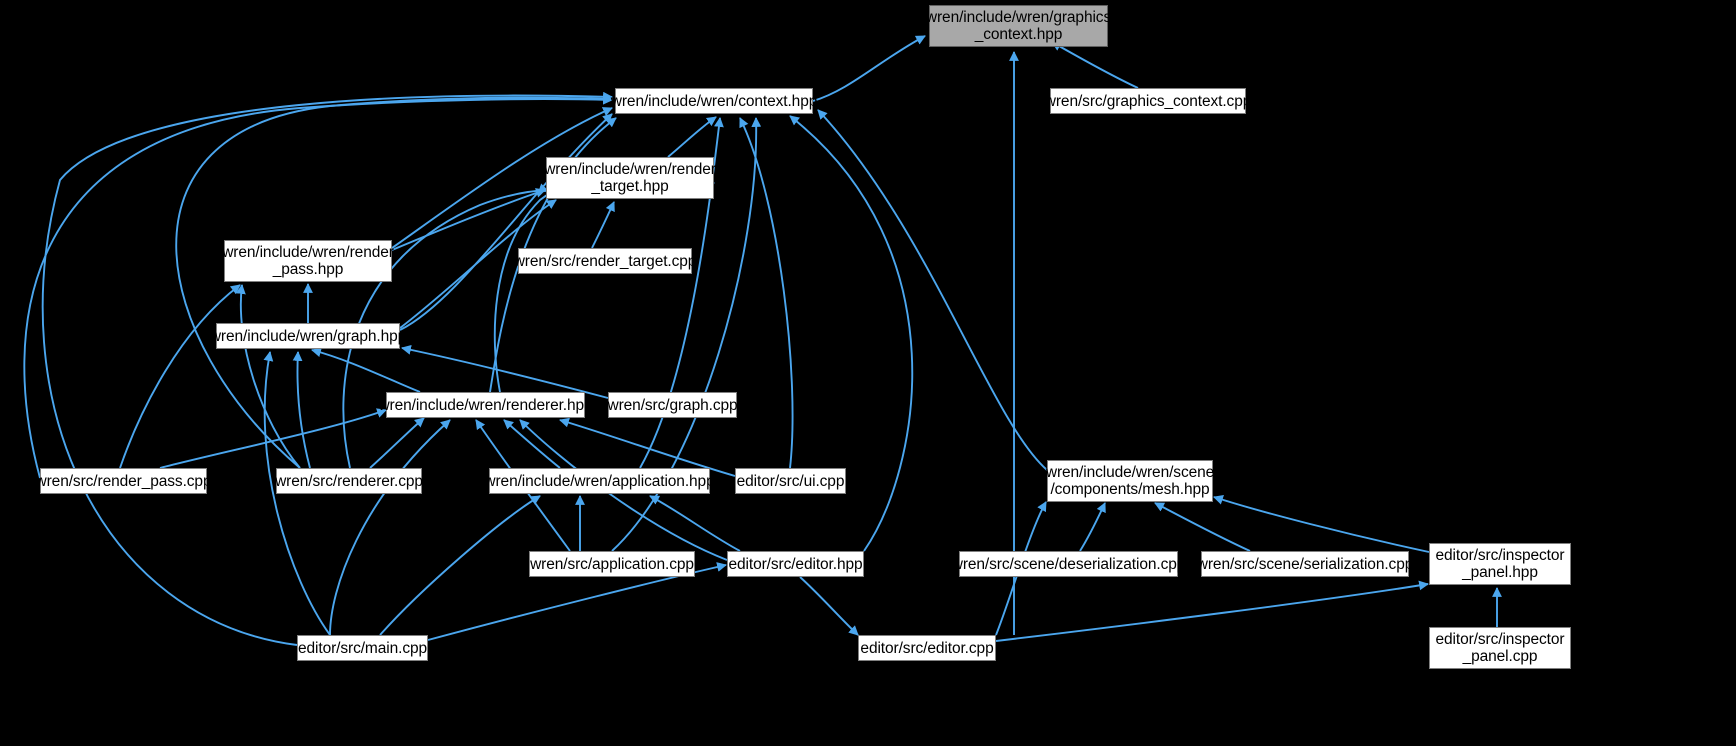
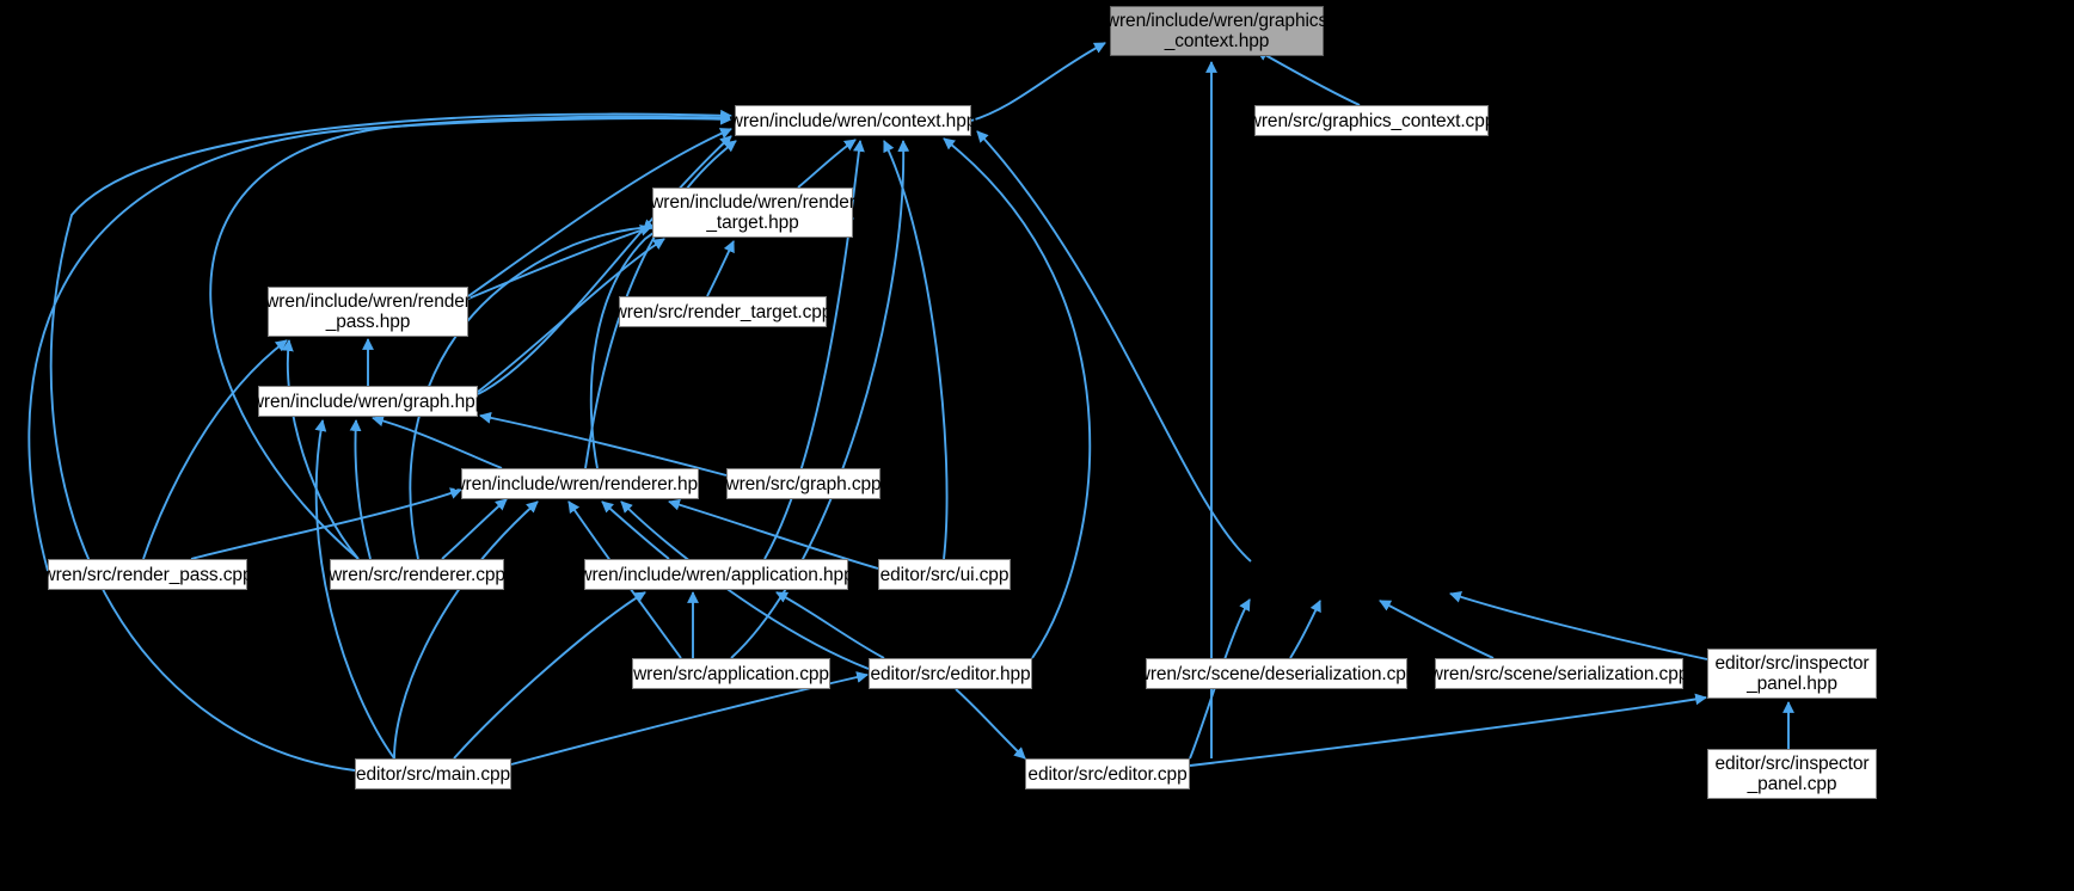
  wren/include/wren/graphics
  _context.hpp
  wren/src/graphics_context.cpp
  wren/include/wren/context.hpp
  wren/include/wren/render
  _target.hpp
  wren/src/render_target.cpp
  wren/include/wren/render
  _pass.hpp
  wren/include/wren/graph.hpp
  wren/include/wren/renderer.hpp
  wren/src/graph.cpp
  wren/src/render_pass.cpp
  wren/src/renderer.cpp
  wren/include/wren/application.hpp
  editor/src/ui.cpp
- wren/include/wren/scene
- /components/mesh.hpp
  wren/src/application.cpp
  editor/src/editor.hpp
  wren/src/scene/deserialization.cpp
  wren/src/scene/serialization.cpp
  editor/src/inspector
  _panel.hpp
  editor/src/main.cpp
  editor/src/editor.cpp
  editor/src/inspector
  _panel.cpp
